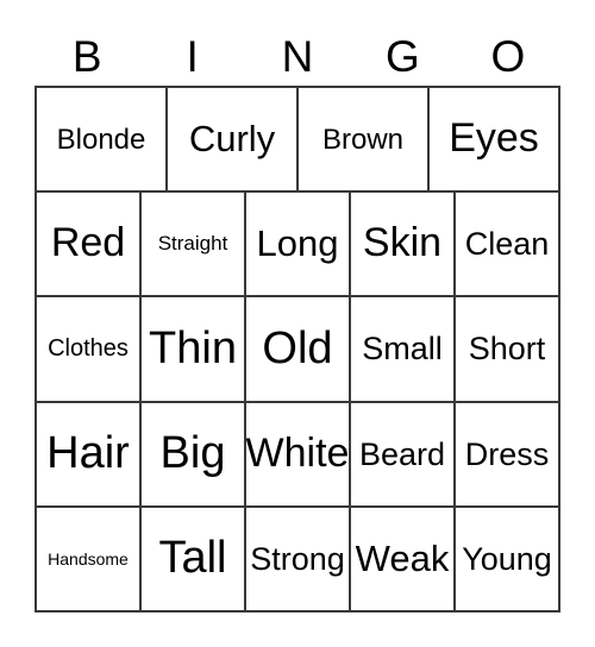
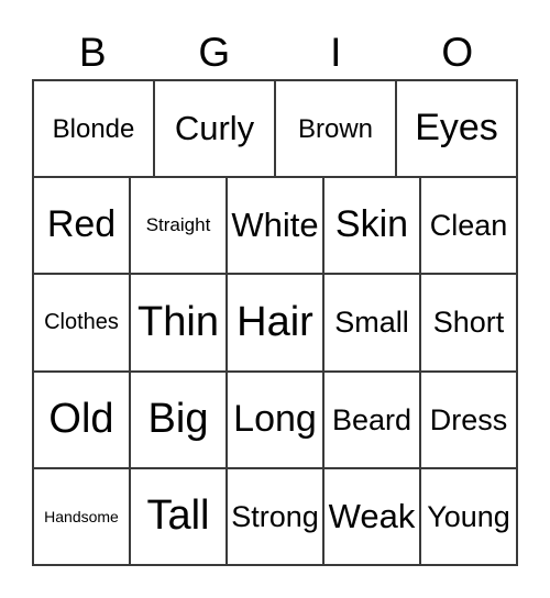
  B
- I
+ G
- N
- G
+ I
  O
  Blonde
  Curly
  Brown
  Eyes
  Red
  Straight
- Long
+ White
  Skin
  Clean
  Clothes
  Thin
- Old
+ Hair
  Small
  Short
- Hair
+ Old
  Big
- White
+ Long
  Beard
  Dress
  Handsome
  Tall
  Strong
  Weak
  Young
